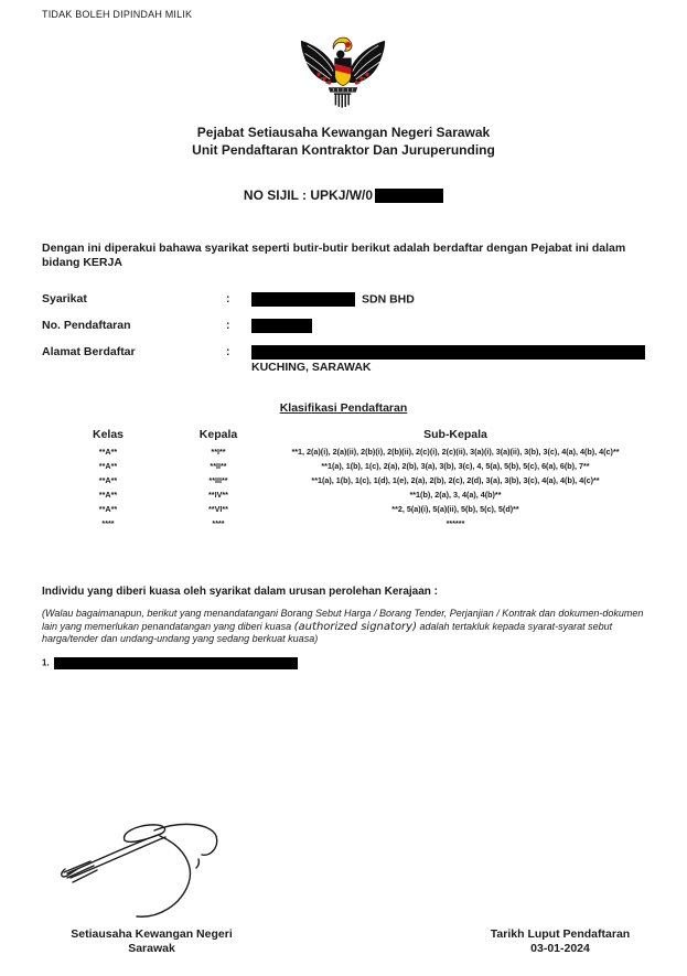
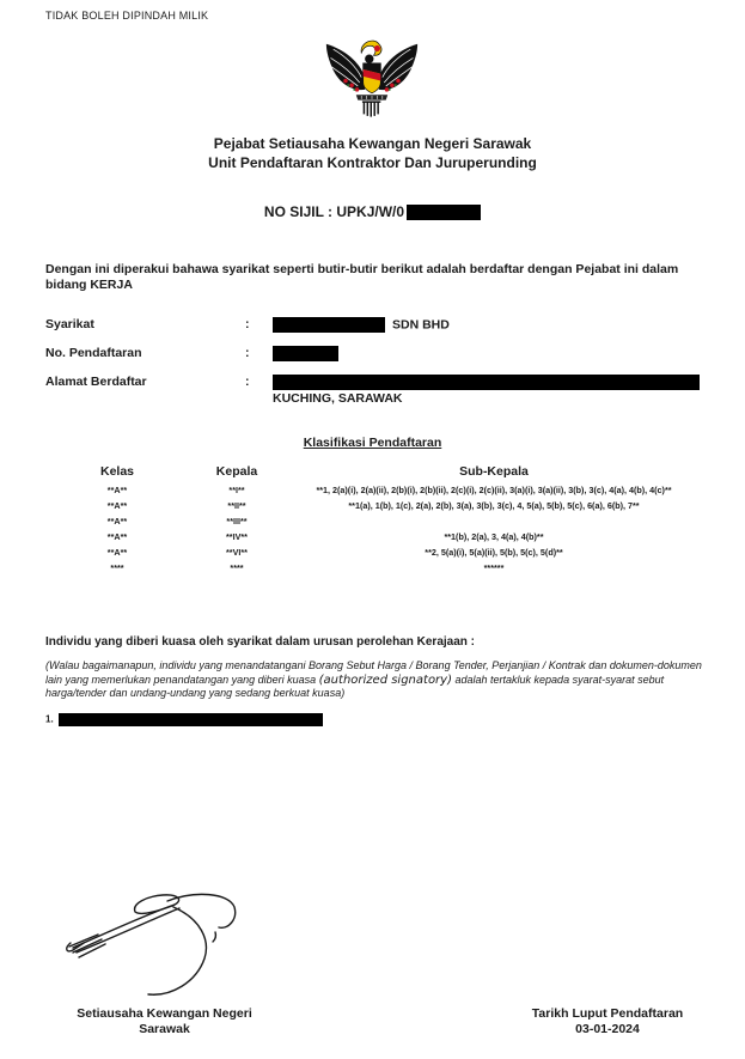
  TIDAK BOLEH DIPINDAH MILIK
  Pejabat Setiausaha Kewangan Negeri Sarawak
  Unit Pendaftaran Kontraktor Dan Juruperunding
  NO SIJIL : UPKJ/W/0
  Dengan ini diperakui bahawa syarikat seperti butir-butir berikut adalah berdaftar dengan Pejabat ini dalam bidang KERJA
  Syarikat
  :
  SDN BHD
  No. Pendaftaran
  :
  Alamat Berdaftar
  :
  KUCHING, SARAWAK
  Klasifikasi Pendaftaran
  Kelas
  Kepala
  Sub-Kepala
  **A**
  **I**
  **1, 2(a)(i), 2(a)(ii), 2(b)(i), 2(b)(ii), 2(c)(i), 2(c)(ii), 3(a)(i), 3(a)(ii), 3(b), 3(c), 4(a), 4(b), 4(c)**
  **A**
  **II**
  **1(a), 1(b), 1(c), 2(a), 2(b), 3(a), 3(b), 3(c), 4, 5(a), 5(b), 5(c), 6(a), 6(b), 7**
  **A**
  **III**
- **1(a), 1(b), 1(c), 1(d), 1(e), 2(a), 2(b), 2(c), 2(d), 3(a), 3(b), 3(c), 4(a), 4(b), 4(c)**
  **A**
  **IV**
  **1(b), 2(a), 3, 4(a), 4(b)**
  **A**
  **VI**
  **2, 5(a)(i), 5(a)(ii), 5(b), 5(c), 5(d)**
  ****
  ****
  ******
  Individu yang diberi kuasa oleh syarikat dalam urusan perolehan Kerajaan :
- (Walau bagaimanapun, berikut yang menandatangani Borang Sebut Harga / Borang Tender, Perjanjian / Kontrak dan dokumen-dokumen lain yang memerlukan penandatangan yang diberi kuasa (authorized signatory) adalah tertakluk kepada syarat-syarat sebut harga/tender dan undang-undang yang sedang berkuat kuasa)
+ (Walau bagaimanapun, individu yang menandatangani Borang Sebut Harga / Borang Tender, Perjanjian / Kontrak dan dokumen-dokumen lain yang memerlukan penandatangan yang diberi kuasa (authorized signatory) adalah tertakluk kepada syarat-syarat sebut harga/tender dan undang-undang yang sedang berkuat kuasa)
  1.
  Setiausaha Kewangan Negeri
  Sarawak
  Tarikh Luput Pendaftaran
  03-01-2024
